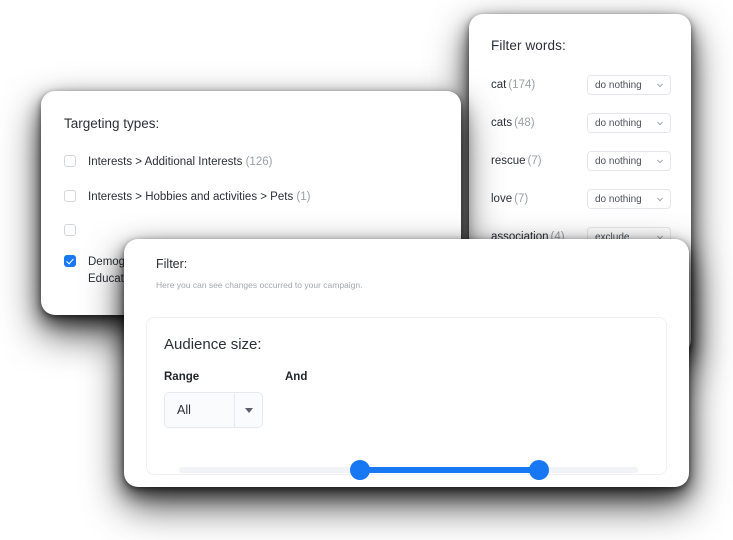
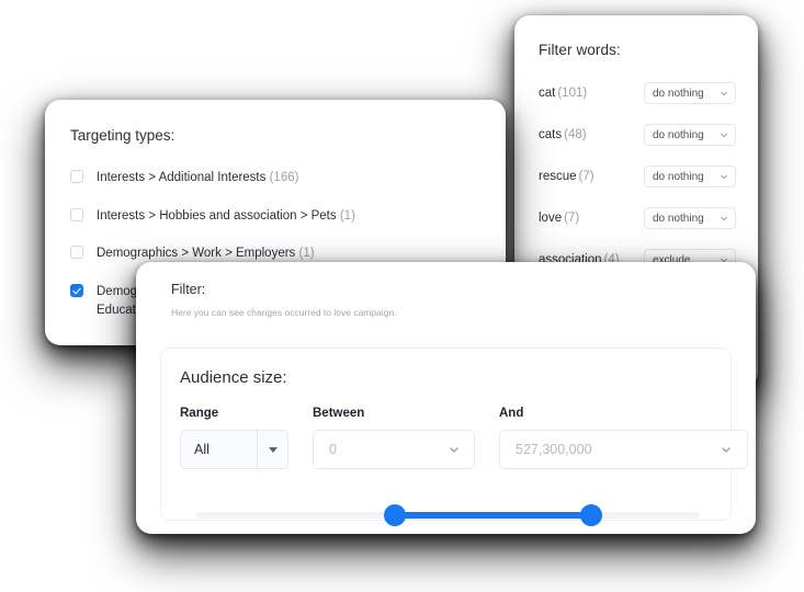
  Filter words:
- cat (174)
+ cat (101)
  do nothing
  cats (48)
  do nothing
  rescue (7)
  do nothing
  love (7)
  do nothing
  association (4)
  exclude
  Targeting types:
- Interests > Additional Interests (126)
+ Interests > Additional Interests (166)
- Interests > Hobbies and activities > Pets (1)
+ Interests > Hobbies and association > Pets (1)
+ Demographics > Work > Employers (1)
  Demog
  Educat
  Filter:
- Here you can see changes occurred to your campaign.
+ Here you can see changes occurred to love campaign.
  Audience size:
  Range
  All
+ Between
+ 0
  And
+ 527,300,000
